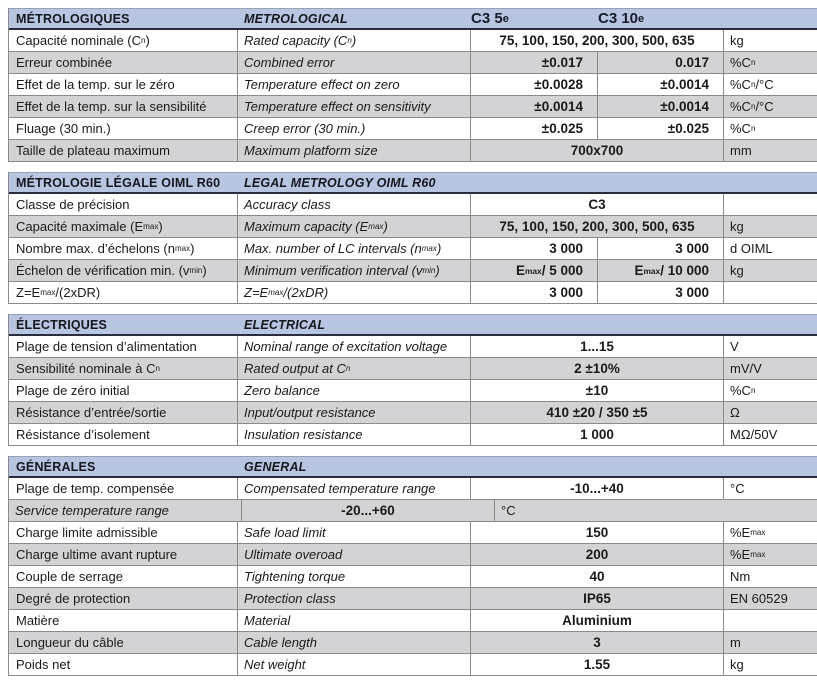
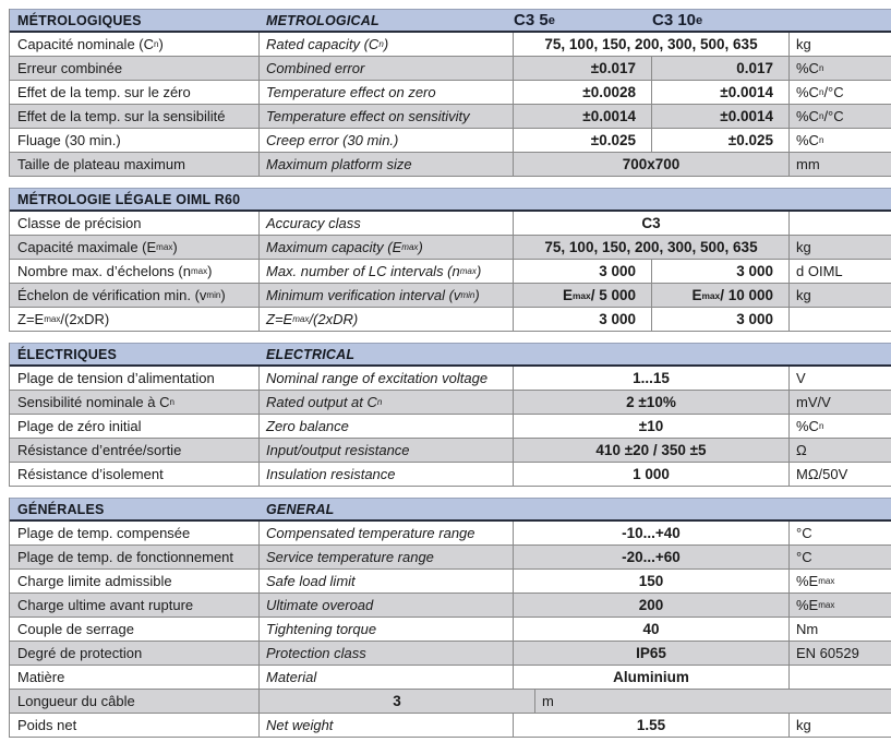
  MÉTROLOGIQUES
  METROLOGICAL
  C3 5
  e
  C3 10
  e
  Capacité nominale (C
  n
  )
  Rated capacity (C
  n
  )
  75, 100, 150, 200, 300, 500, 635
  kg
  Erreur combinée
  Combined error
  ±0.017
  0.017
  %C
  n
  Effet de la temp. sur le zéro
  Temperature effect on zero
  ±0.0028
  ±0.0014
  %C
  n
  /°C
  Effet de la temp. sur la sensibilité
  Temperature effect on sensitivity
  ±0.0014
  ±0.0014
  %C
  n
  /°C
  Fluage (30 min.)
  Creep error (30 min.)
  ±0.025
  ±0.025
  %C
  n
  Taille de plateau maximum
  Maximum platform size
  700x700
  mm
  MÉTROLOGIE LÉGALE OIML R60
- LEGAL METROLOGY OIML R60
  Classe de précision
  Accuracy class
  C3
  Capacité maximale (E
  max
  )
  Maximum capacity (E
  max
  )
  75, 100, 150, 200, 300, 500, 635
  kg
  Nombre max. d’échelons (n
  max
  )
  Max. number of LC intervals (n
  max
  )
  3 000
  3 000
  d OIML
  Échelon de vérification min. (v
  min
  )
  Minimum verification interval (v
  min
  )
  E
  max
  / 5 000
  E
  max
  / 10 000
  kg
  Z=E
  max
  /(2xDR)
  Z=E
  max
  /(2xDR)
  3 000
  3 000
  ÉLECTRIQUES
  ELECTRICAL
  Plage de tension d’alimentation
  Nominal range of excitation voltage
  1...15
  V
  Sensibilité nominale à C
  n
  Rated output at C
  n
  2 ±10%
  mV/V
  Plage de zéro initial
  Zero balance
  ±10
  %C
  n
  Résistance d’entrée/sortie
  Input/output resistance
  410 ±20 / 350 ±5
  Ω
  Résistance d’isolement
  Insulation resistance
  1 000
  MΩ/50V
  GÉNÉRALES
  GENERAL
  Plage de temp. compensée
  Compensated temperature range
  -10...+40
  °C
+ Plage de temp. de fonctionnement
  Service temperature range
  -20...+60
  °C
  Charge limite admissible
  Safe load limit
  150
  %E
  max
  Charge ultime avant rupture
  Ultimate overoad
  200
  %E
  max
  Couple de serrage
  Tightening torque
  40
  Nm
  Degré de protection
  Protection class
  IP65
  EN 60529
  Matière
  Material
  Aluminium
  Longueur du câble
- Cable length
  3
  m
  Poids net
  Net weight
  1.55
  kg
